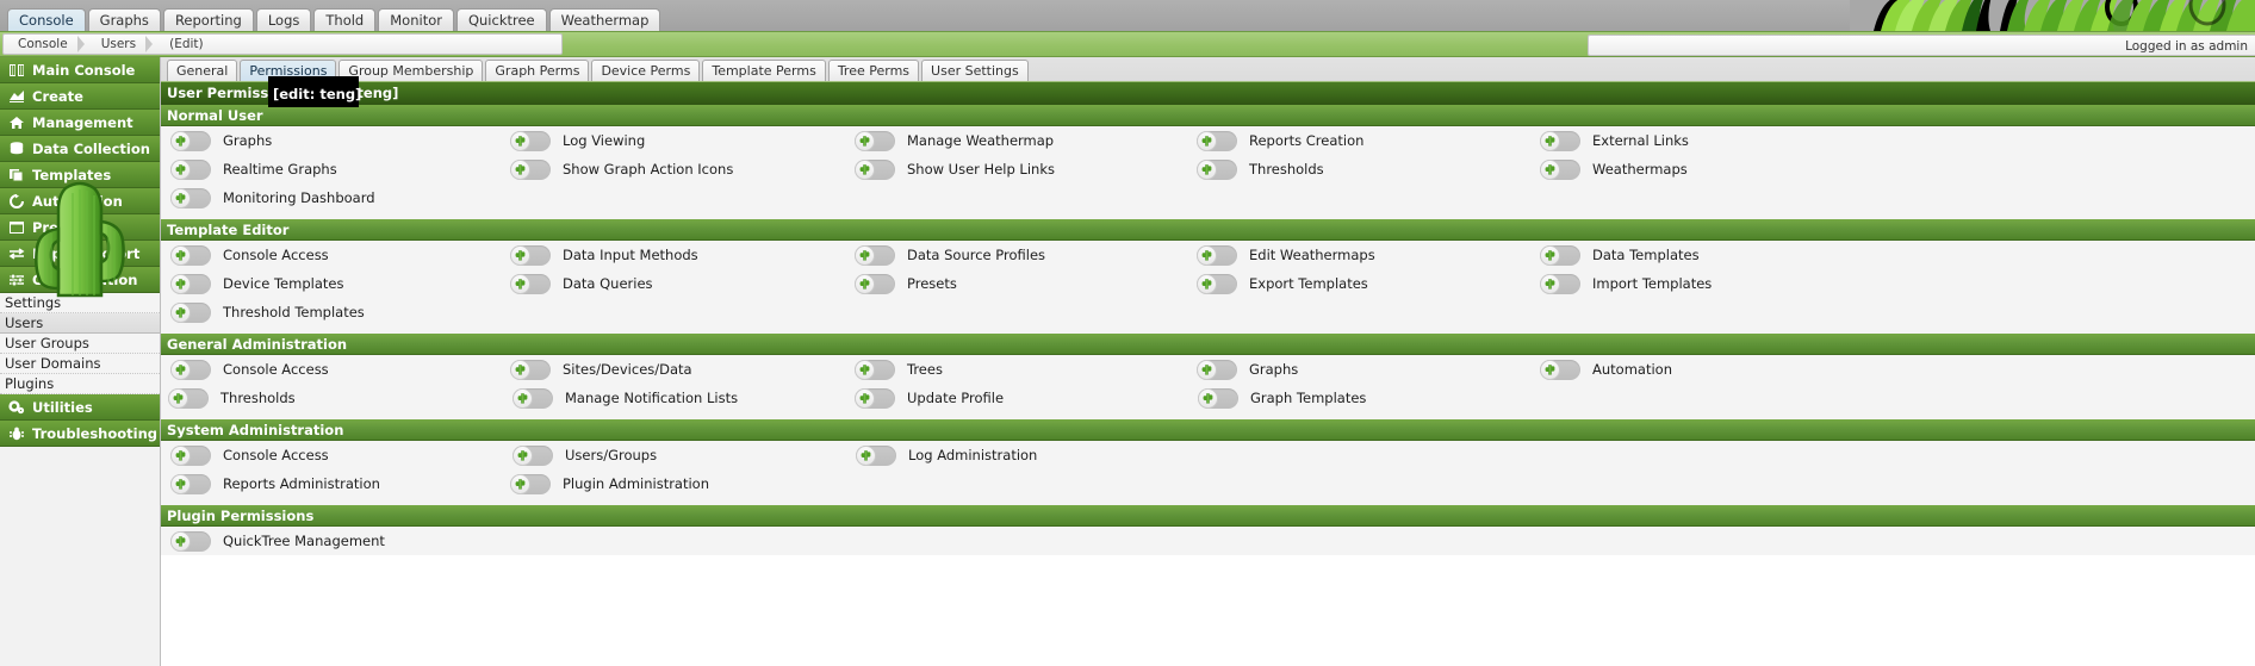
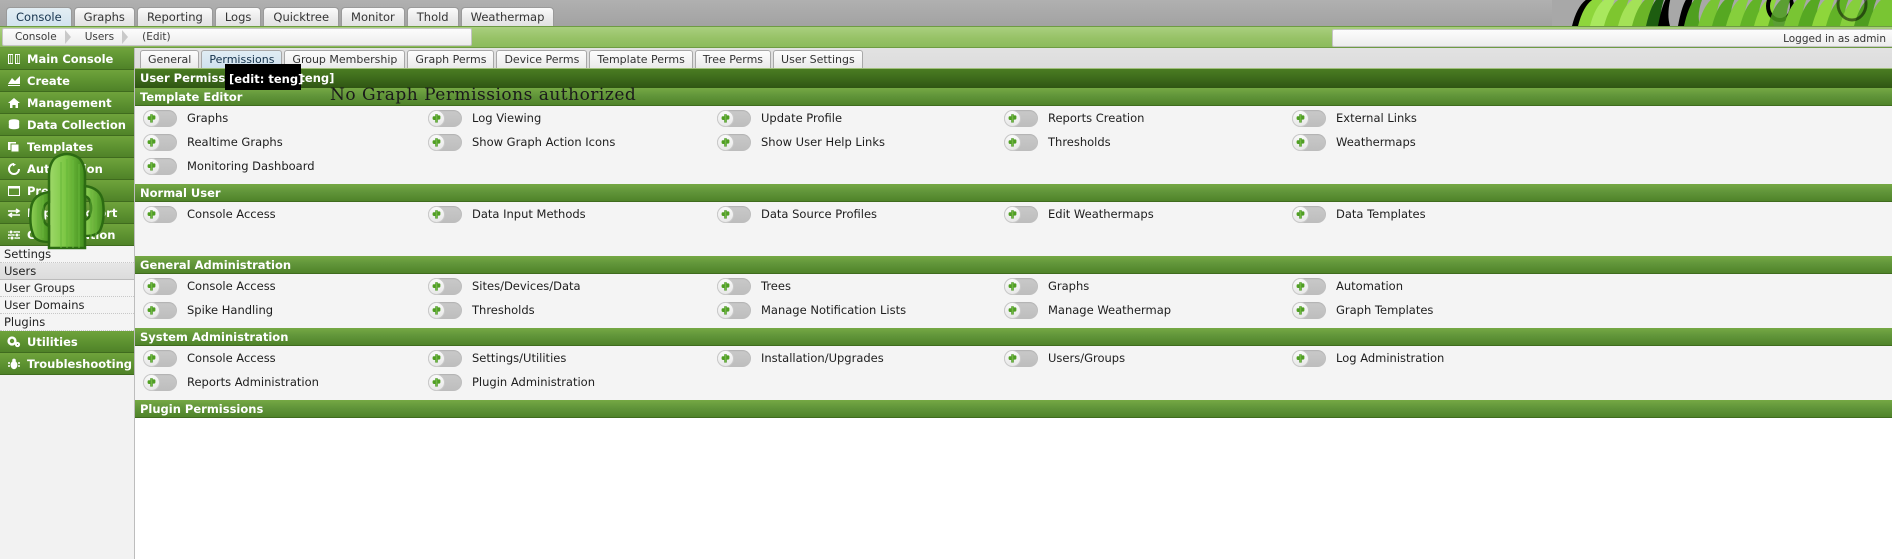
  Console
  Graphs
  Reporting
  Logs
- Thold
+ Quicktree
  Monitor
- Quicktree
+ Thold
  Weathermap
  Console
  Users
  (Edit)
  Logged in as admin
  Main Console
  Create
  Management
  Data Collection
  Templates
  Settings
  Users
  User Groups
  User Domains
  Plugins
  Utilities
  Troubleshooting
  General
  Permissions
  Group Membership
  Graph Perms
  Device Perms
  Template Perms
  Tree Perms
  User Settings
  [edit: teng]
- Normal User
+ Template Editor
+ No Graph Permissions authorized
  Graphs
  Log Viewing
- Manage Weathermap
+ Update Profile
  Reports Creation
  External Links
  Realtime Graphs
  Show Graph Action Icons
  Show User Help Links
  Thresholds
  Weathermaps
  Monitoring Dashboard
- Template Editor
+ Normal User
  Console Access
  Data Input Methods
  Data Source Profiles
  Edit Weathermaps
  Data Templates
- Device Templates
- Data Queries
- Presets
- Export Templates
- Import Templates
- Threshold Templates
  General Administration
  Console Access
  Sites/Devices/Data
  Trees
  Graphs
  Automation
+ Spike Handling
  Thresholds
  Manage Notification Lists
- Update Profile
+ Manage Weathermap
  Graph Templates
  System Administration
  Console Access
+ Settings/Utilities
+ Installation/Upgrades
  Users/Groups
  Log Administration
  Reports Administration
  Plugin Administration
  Plugin Permissions
- QuickTree Management
